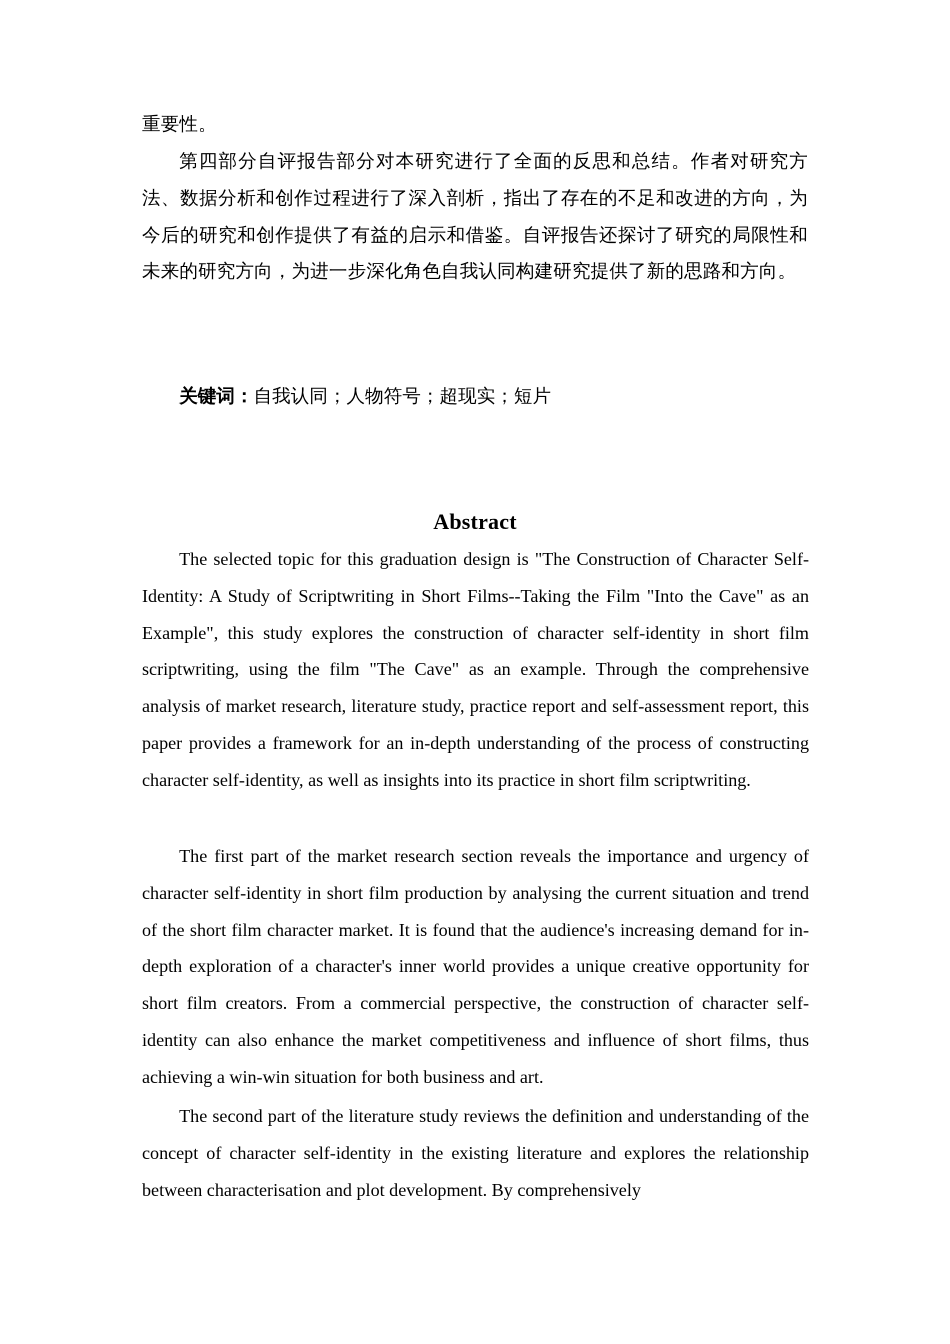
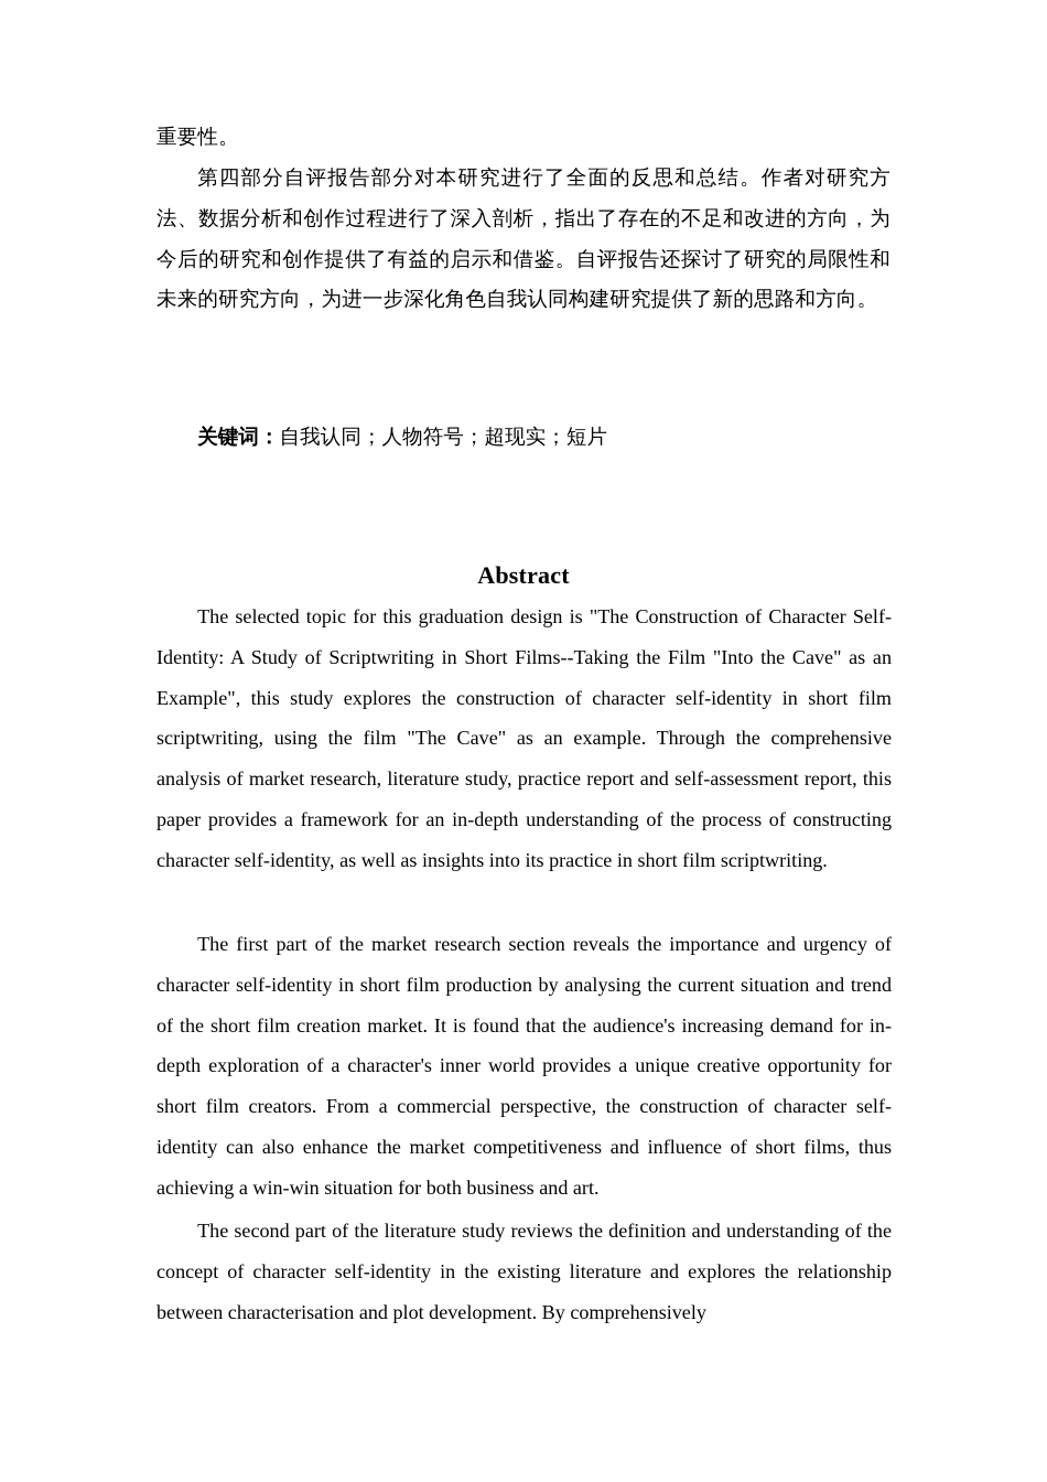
  重要性。
  第四部分自评报告部分对本研究进行了全面的反思和总结。作者对研究方法、数据分析和创作过程进行了深入剖析，指出了存在的不足和改进的方向，为今后的研究和创作提供了有益的启示和借鉴。自评报告还探讨了研究的局限性和未来的研究方向，为进一步深化角色自我认同构建研究提供了新的思路和方向。
  关键词：自我认同；人物符号；超现实；短片
  Abstract
  The selected topic for this graduation design is "The Construction of Character Self-Identity: A Study of Scriptwriting in Short Films--Taking the Film "Into the Cave" as an Example", this study explores the construction of character self-identity in short film scriptwriting, using the film "The Cave" as an example. Through the comprehensive analysis of market research, literature study, practice report and self-assessment report, this paper provides a framework for an in-depth understanding of the process of constructing character self-identity, as well as insights into its practice in short film scriptwriting.
- The first part of the market research section reveals the importance and urgency of character self-identity in short film production by analysing the current situation and trend of the short film character market. It is found that the audience's increasing demand for in-depth exploration of a character's inner world provides a unique creative opportunity for short film creators. From a commercial perspective, the construction of character self-identity can also enhance the market competitiveness and influence of short films, thus achieving a win-win situation for both business and art.
+ The first part of the market research section reveals the importance and urgency of character self-identity in short film production by analysing the current situation and trend of the short film creation market. It is found that the audience's increasing demand for in-depth exploration of a character's inner world provides a unique creative opportunity for short film creators. From a commercial perspective, the construction of character self-identity can also enhance the market competitiveness and influence of short films, thus achieving a win-win situation for both business and art.
  The second part of the literature study reviews the definition and understanding of the concept of character self-identity in the existing literature and explores the relationship between characterisation and plot development. By comprehensively
